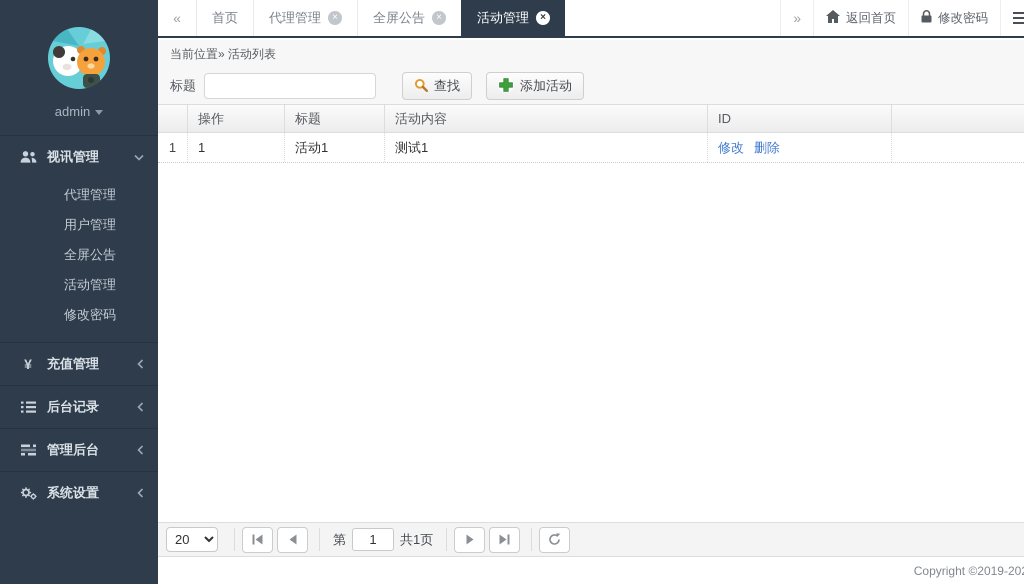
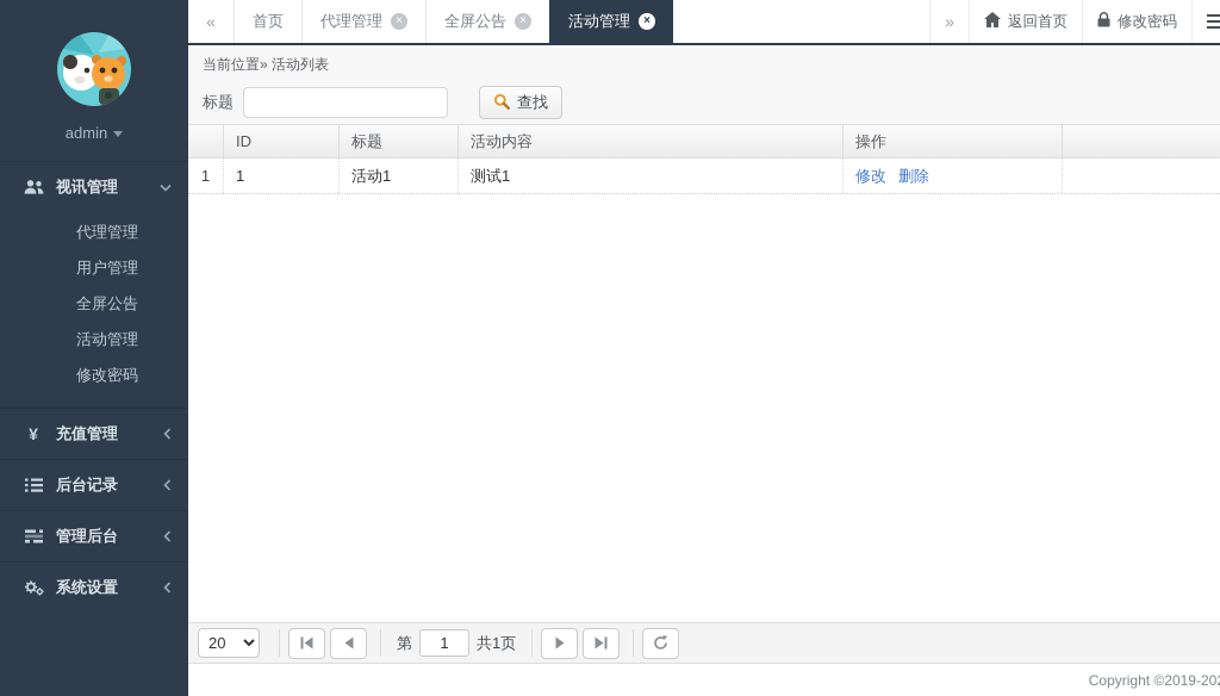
  admin
  视讯管理
  代理管理
  用户管理
  全屏公告
  活动管理
  修改密码
  ¥
  充值管理
  后台记录
  管理后台
  系统设置
  «
  首页
  代理管理
  ×
  全屏公告
  ×
  活动管理
  ×
  »
  返回首页
  修改密码
  当前位置» 活动列表
  标题
  查找
- 添加活动
- 操作
+ ID
  标题
  活动内容
- ID
+ 操作
  1
  1
  活动1
  测试1
  修改 删除
  20
  第
  1
  共1页
  Copyright ©2019-20
